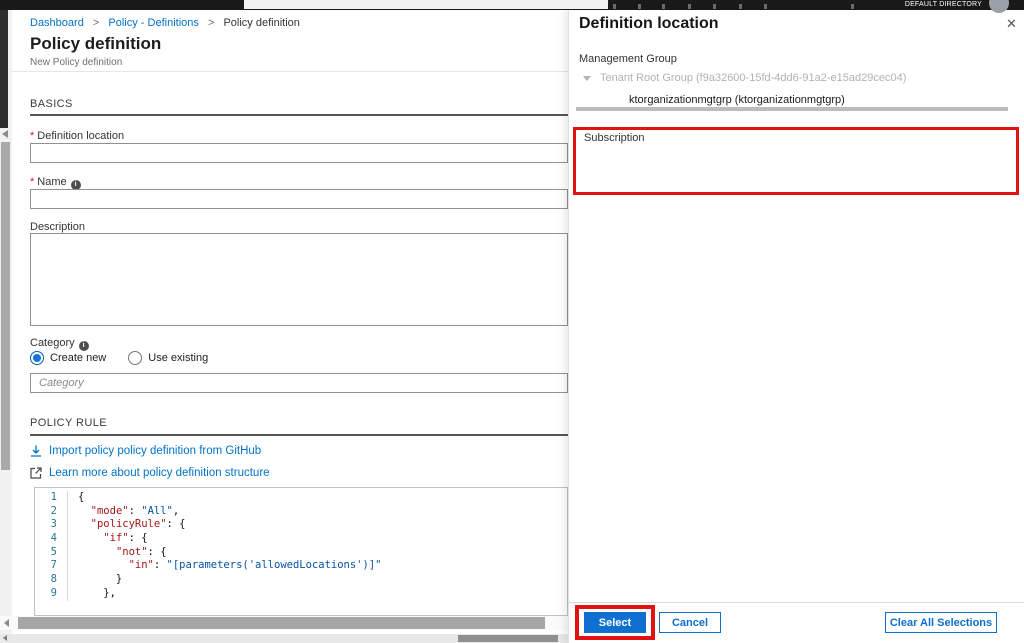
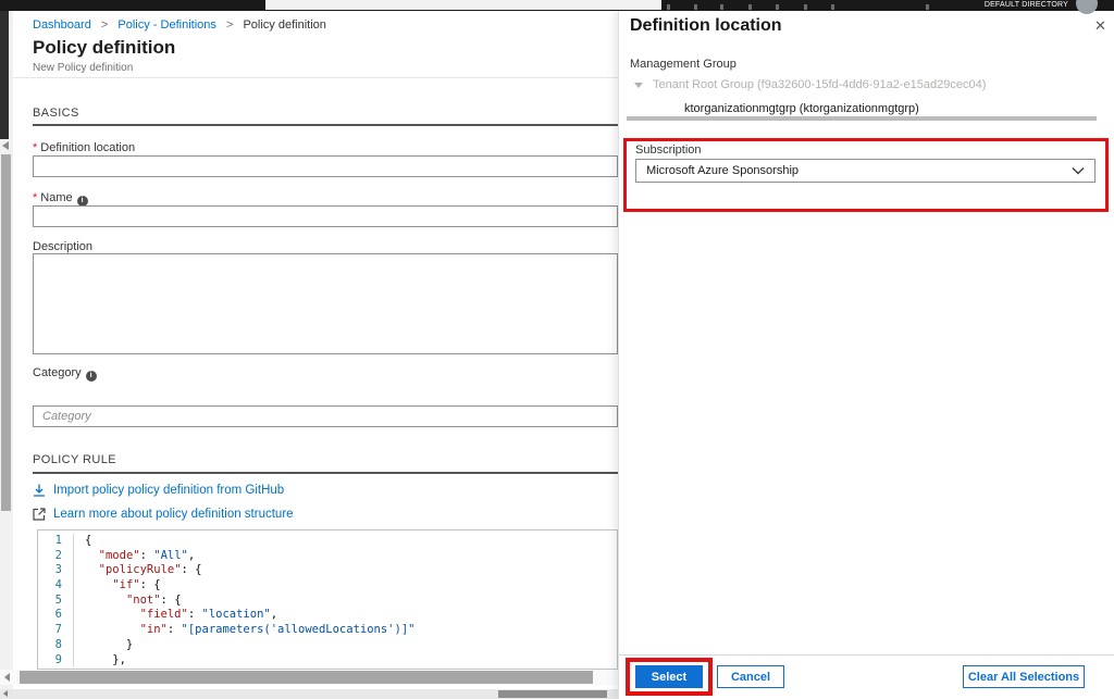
  Dashboard > Policy - Definitions > Policy definition
  Policy definition
  New Policy definition
  BASICS
  * Definition location
  * Name
  Description
  Category
- Create new
- Use existing
  Category
  POLICY RULE
  Import policy policy definition from GitHub
  Learn more about policy definition structure
  1
  {
  2
  "mode": "All",
  3
  "policyRule": {
  4
  "if": {
  5
  "not": {
+ 6
+ "field": "location",
  7
  "in": "[parameters('allowedLocations')]"
  8
  }
  9
  },
  Definition location
  ✕
  Management Group
  Tenant Root Group (f9a32600-15fd-4dd6-91a2-e15ad29cec04)
  ktorganizationmgtgrp (ktorganizationmgtgrp)
  Subscription
+ Microsoft Azure Sponsorship
  Select
  Cancel
  Clear All Selections
